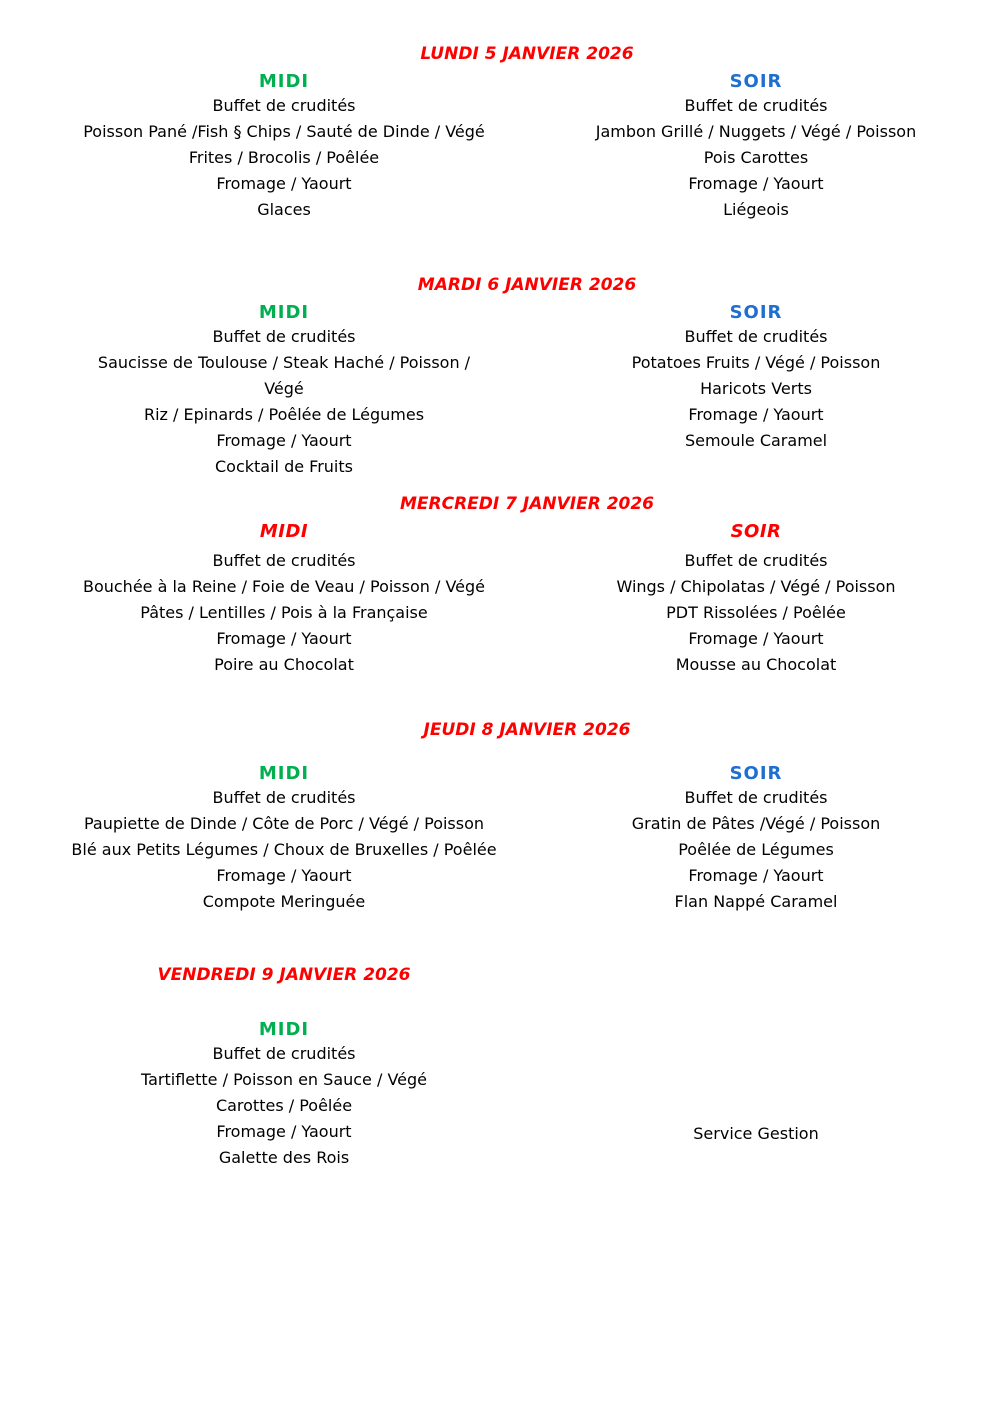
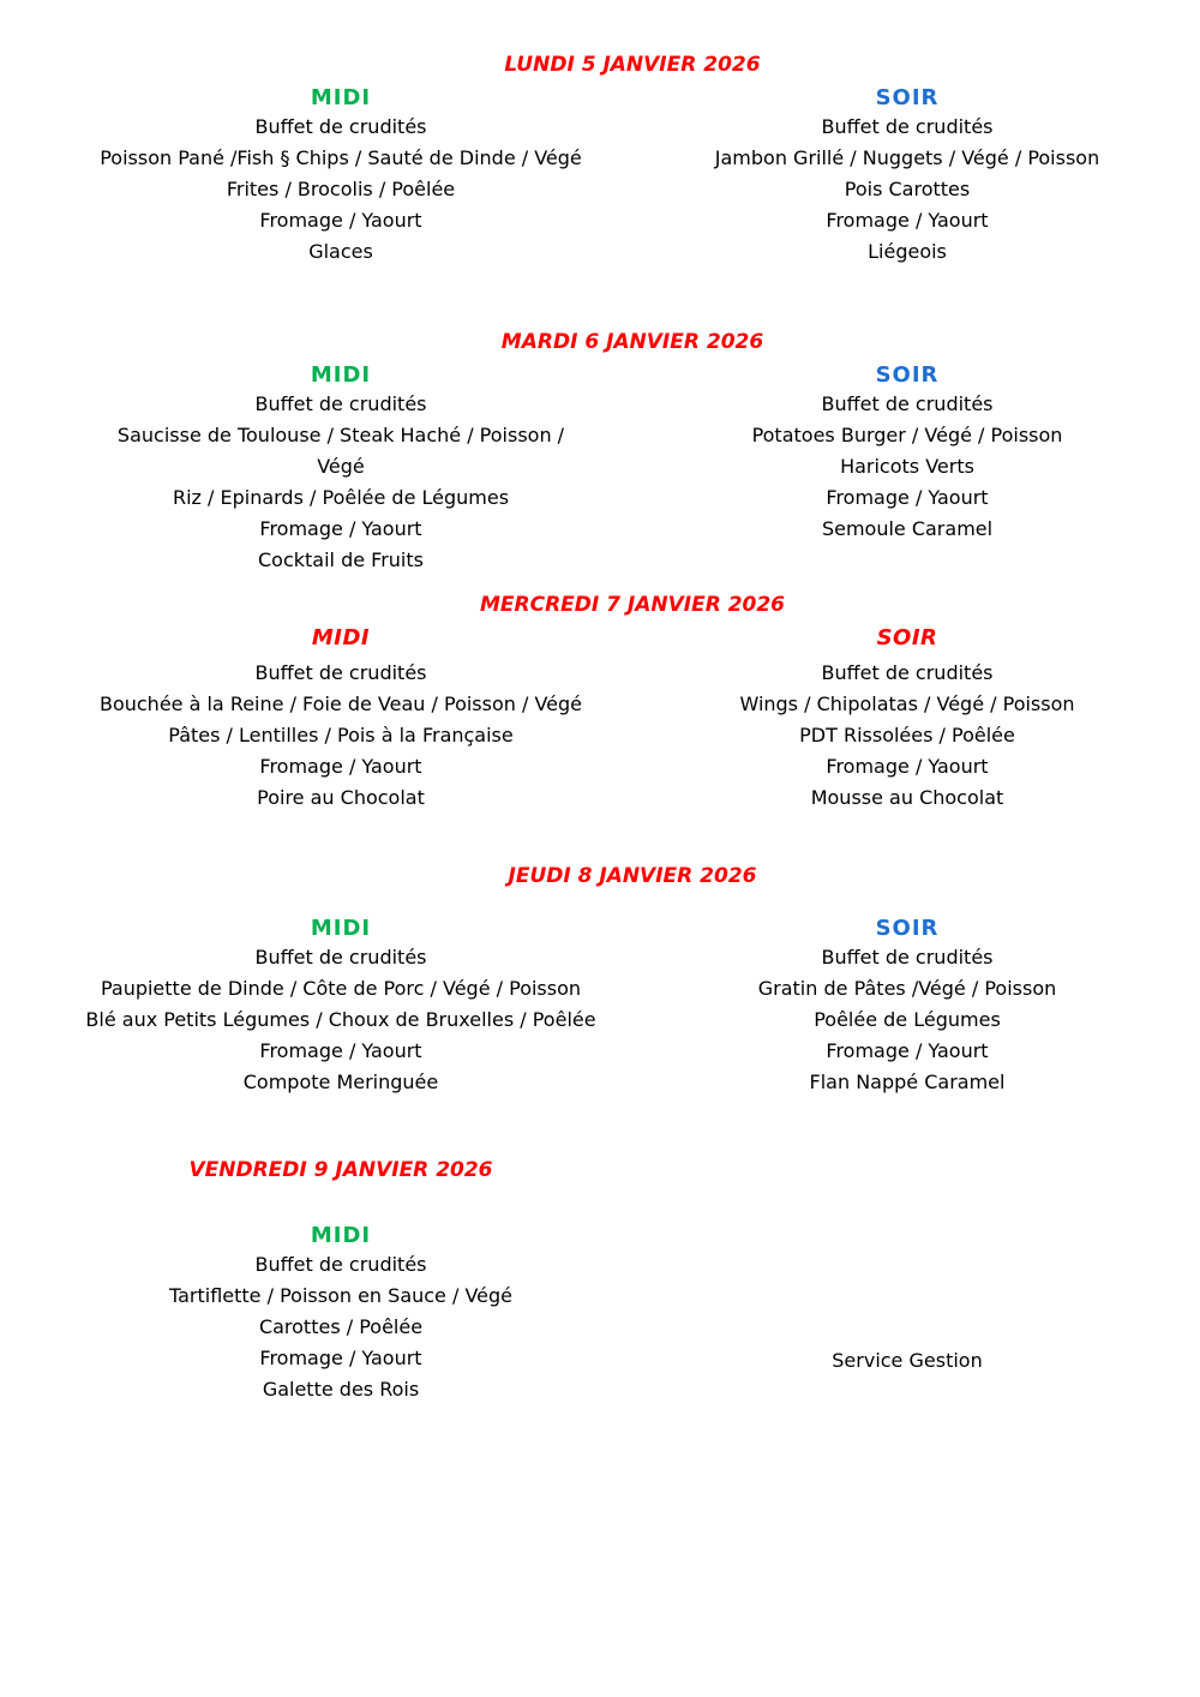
  LUNDI 5 JANVIER 2026
  MIDI
  Buffet de crudités
  Poisson Pané /Fish § Chips / Sauté de Dinde / Végé
  Frites / Brocolis / Poêlée
  Fromage / Yaourt
  Glaces
  SOIR
  Buffet de crudités
  Jambon Grillé / Nuggets / Végé / Poisson
  Pois Carottes
  Fromage / Yaourt
  Liégeois
  MARDI 6 JANVIER 2026
  MIDI
  Buffet de crudités
  Saucisse de Toulouse / Steak Haché / Poisson /
  Végé
  Riz / Epinards / Poêlée de Légumes
  Fromage / Yaourt
  Cocktail de Fruits
  SOIR
  Buffet de crudités
- Potatoes Fruits / Végé / Poisson
+ Potatoes Burger / Végé / Poisson
  Haricots Verts
  Fromage / Yaourt
  Semoule Caramel
  MERCREDI 7 JANVIER 2026
  MIDI
  Buffet de crudités
  Bouchée à la Reine / Foie de Veau / Poisson / Végé
  Pâtes / Lentilles / Pois à la Française
  Fromage / Yaourt
  Poire au Chocolat
  SOIR
  Buffet de crudités
  Wings / Chipolatas / Végé / Poisson
  PDT Rissolées / Poêlée
  Fromage / Yaourt
  Mousse au Chocolat
  JEUDI 8 JANVIER 2026
  MIDI
  Buffet de crudités
  Paupiette de Dinde / Côte de Porc / Végé / Poisson
  Blé aux Petits Légumes / Choux de Bruxelles / Poêlée
  Fromage / Yaourt
  Compote Meringuée
  SOIR
  Buffet de crudités
  Gratin de Pâtes /Végé / Poisson
  Poêlée de Légumes
  Fromage / Yaourt
  Flan Nappé Caramel
  VENDREDI 9 JANVIER 2026
  MIDI
  Buffet de crudités
  Tartiflette / Poisson en Sauce / Végé
  Carottes / Poêlée
  Fromage / Yaourt
  Galette des Rois
  Service Gestion
